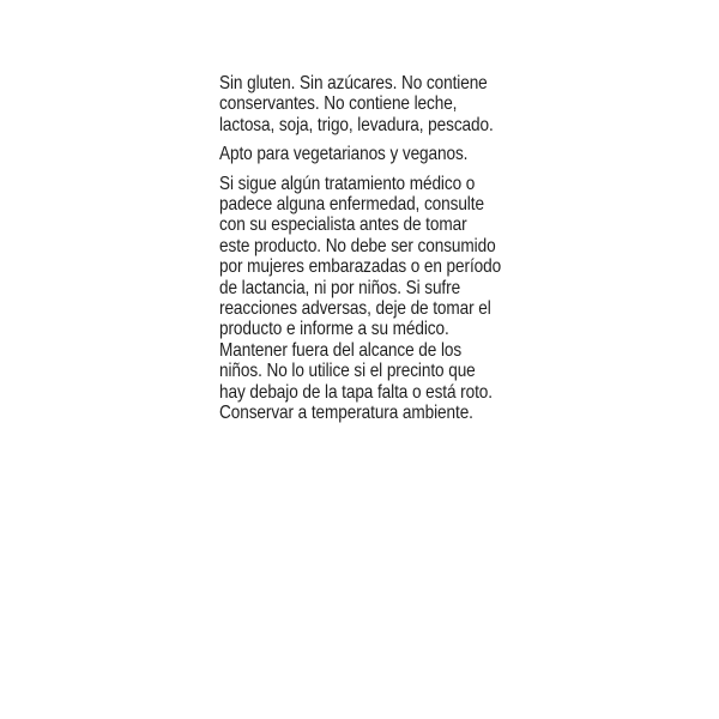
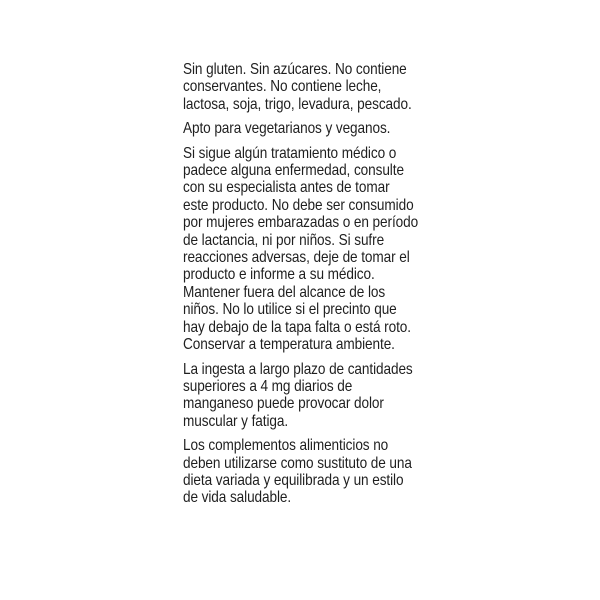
  Sin gluten. Sin azúcares. No contiene
  conservantes. No contiene leche,
  lactosa, soja, trigo, levadura, pescado.
  Apto para vegetarianos y veganos.
  Si sigue algún tratamiento médico o
  padece alguna enfermedad, consulte
  con su especialista antes de tomar
  este producto. No debe ser consumido
  por mujeres embarazadas o en período
  de lactancia, ni por niños. Si sufre
  reacciones adversas, deje de tomar el
  producto e informe a su médico.
  Mantener fuera del alcance de los
  niños. No lo utilice si el precinto que
  hay debajo de la tapa falta o está roto.
  Conservar a temperatura ambiente.
+ La ingesta a largo plazo de cantidades
+ superiores a 4 mg diarios de
+ manganeso puede provocar dolor
+ muscular y fatiga.
+ Los complementos alimenticios no
+ deben utilizarse como sustituto de una
+ dieta variada y equilibrada y un estilo
+ de vida saludable.
